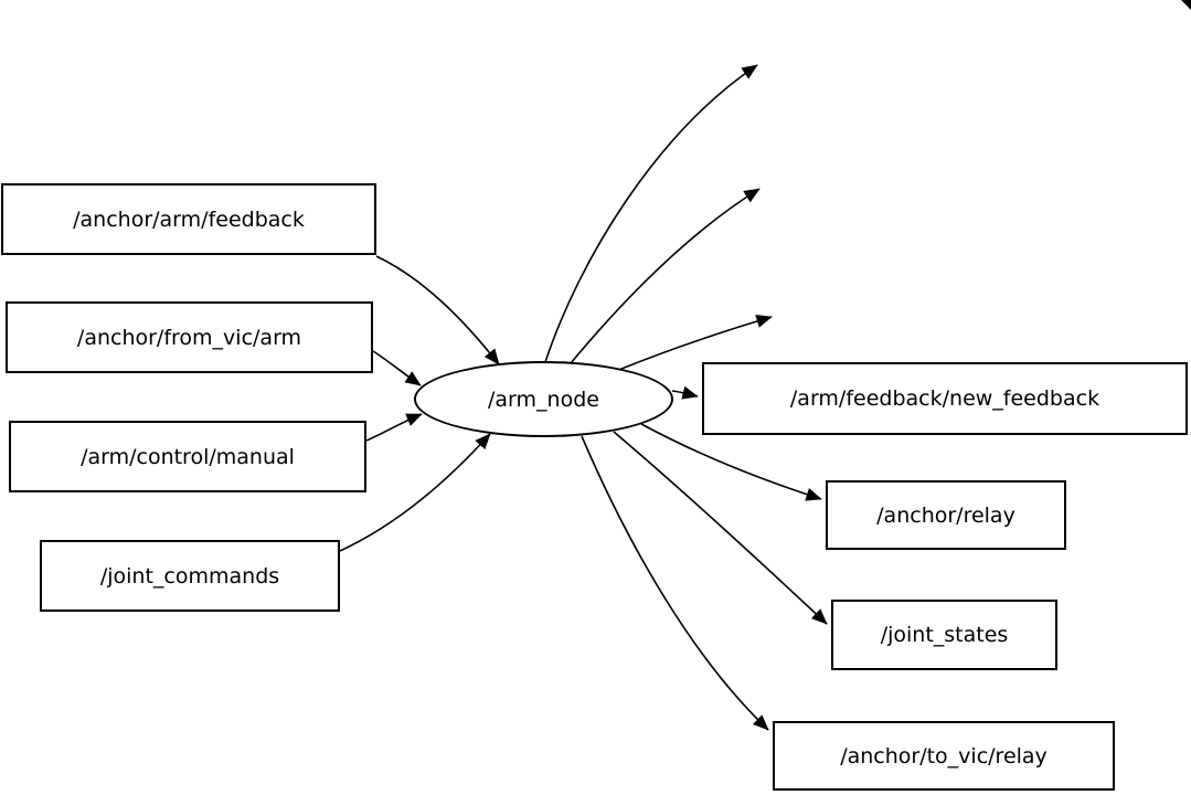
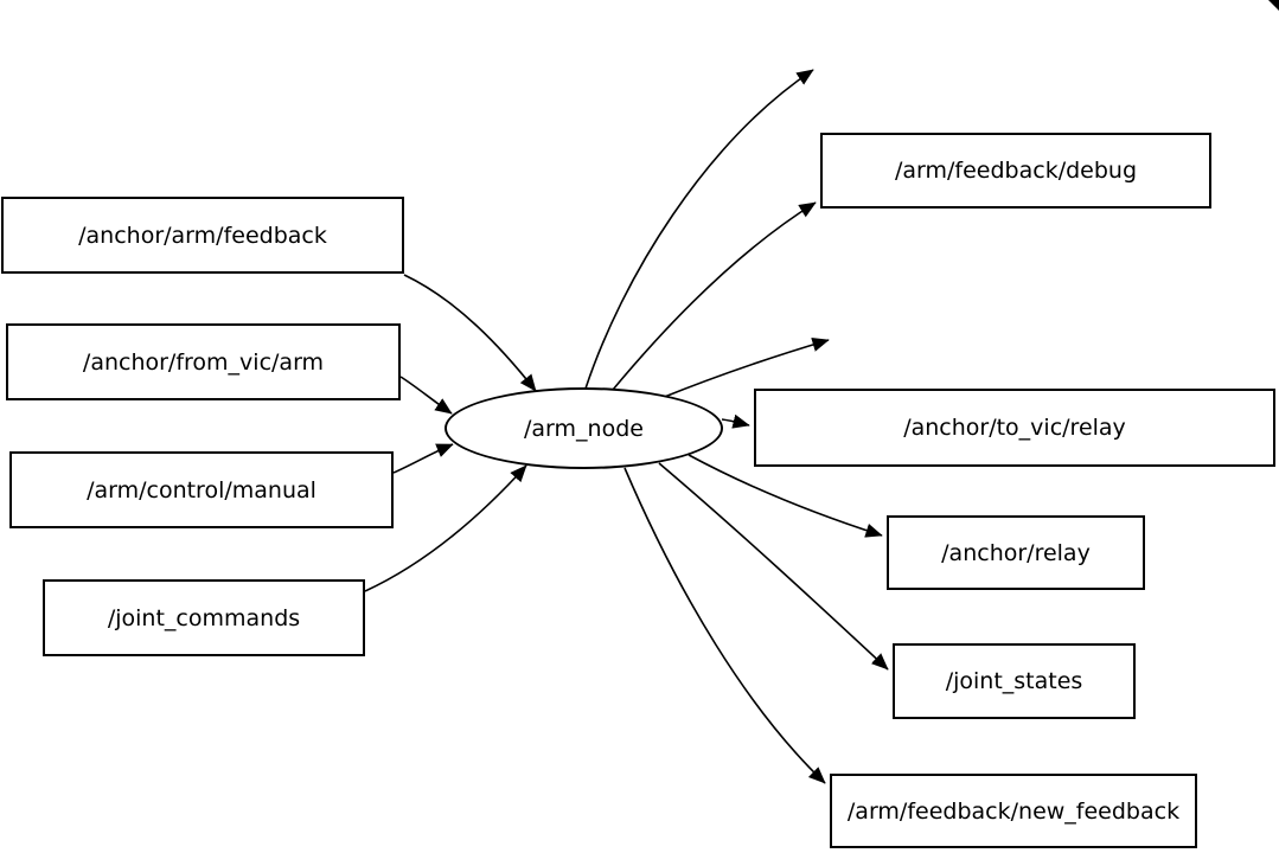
  /anchor/arm/feedback
  /anchor/from_vic/arm
  /arm/control/manual
  /joint_commands
  /arm_node
+ /arm/feedback/debug
- /arm/feedback/new_feedback
+ /anchor/to_vic/relay
  /anchor/relay
  /joint_states
- /anchor/to_vic/relay
+ /arm/feedback/new_feedback
